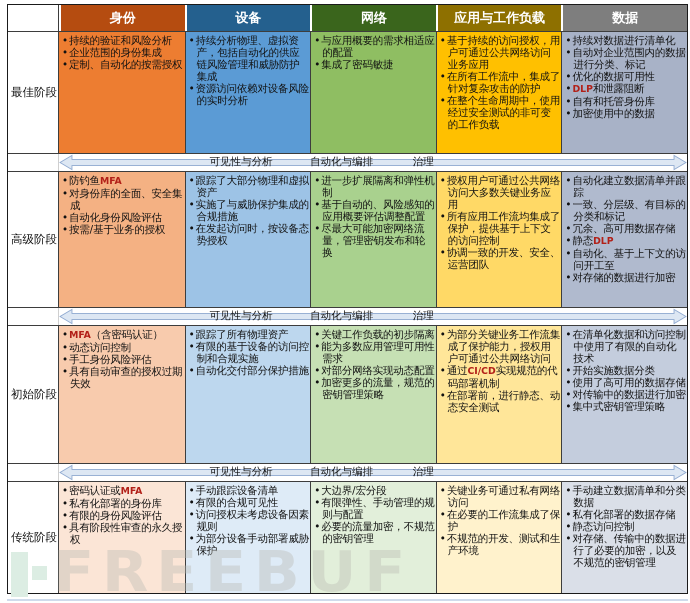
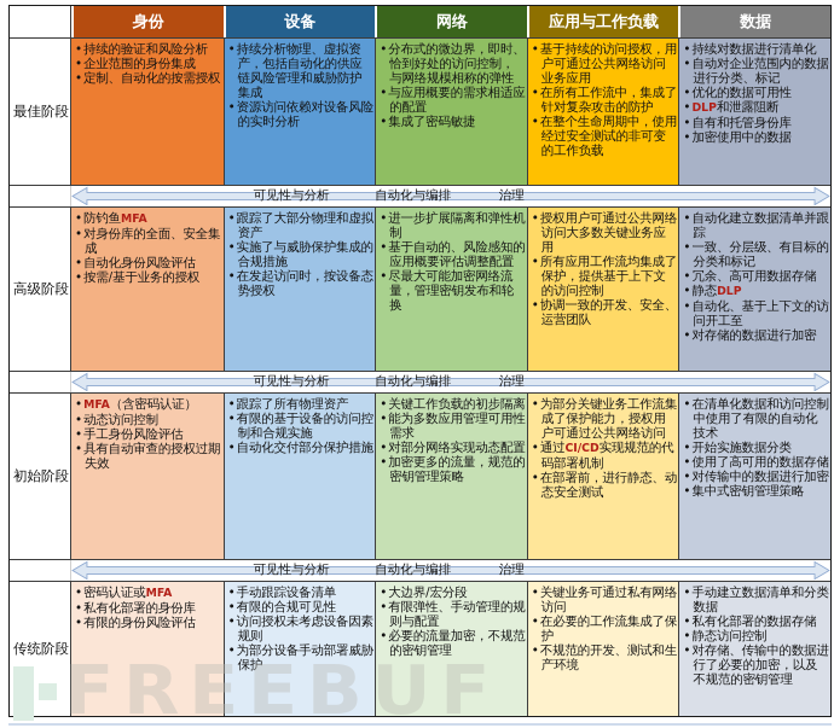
  身份
  设备
  网络
  应用与工作负载
  数据
  最佳阶段
  持续的验证和风险分析
  企业范围的身份集成
  定制、自动化的按需授权
  持续分析物理、虚拟资产，包括自动化的供应链风险管理和威胁防护集成
  资源访问依赖对设备风险的实时分析
+ 分布式的微边界，即时、恰到好处的访问控制，与网络规模相称的弹性
  与应用概要的需求相适应的配置
  集成了密码敏捷
  基于持续的访问授权，用户可通过公共网络访问业务应用
  在所有工作流中，集成了针对复杂攻击的防护
  在整个生命周期中，使用经过安全测试的非可变的工作负载
  持续对数据进行清单化
  自动对企业范围内的数据进行分类、标记
  优化的数据可用性
  DLP和泄露阻断
  自有和托管身份库
  加密使用中的数据
  可见性与分析
  自动化与编排
  治理
  高级阶段
  防钓鱼MFA
  对身份库的全面、安全集成
  自动化身份风险评估
  按需/基于业务的授权
  跟踪了大部分物理和虚拟资产
  实施了与威胁保护集成的合规措施
  在发起访问时，按设备态势授权
  进一步扩展隔离和弹性机制
  基于自动的、风险感知的应用概要评估调整配置
  尽最大可能加密网络流量，管理密钥发布和轮换
  授权用户可通过公共网络访问大多数关键业务应用
  所有应用工作流均集成了保护，提供基于上下文的访问控制
  协调一致的开发、安全、运营团队
  自动化建立数据清单并跟踪
  一致、分层级、有目标的分类和标记
  冗余、高可用数据存储
  静态DLP
  自动化、基于上下文的访问开工至
  对存储的数据进行加密
  可见性与分析
  自动化与编排
  治理
  初始阶段
  MFA（含密码认证）
  动态访问控制
  手工身份风险评估
  具有自动审查的授权过期失效
  跟踪了所有物理资产
  有限的基于设备的访问控制和合规实施
  自动化交付部分保护措施
  关键工作负载的初步隔离
  能为多数应用管理可用性需求
  对部分网络实现动态配置
  加密更多的流量，规范的密钥管理策略
  为部分关键业务工作流集成了保护能力，授权用户可通过公共网络访问
  通过CI/CD实现规范的代码部署机制
  在部署前，进行静态、动态安全测试
  在清单化数据和访问控制中使用了有限的自动化技术
  开始实施数据分类
  使用了高可用的数据存储
  对传输中的数据进行加密
  集中式密钥管理策略
  可见性与分析
  自动化与编排
  治理
  传统阶段
  密码认证或MFA
  私有化部署的身份库
  有限的身份风险评估
- 具有阶段性审查的永久授权
  手动跟踪设备清单
  有限的合规可见性
  访问授权未考虑设备因素规则
  为部分设备手动部署威胁保护
  大边界/宏分段
  有限弹性、手动管理的规则与配置
  必要的流量加密，不规范的密钥管理
  关键业务可通过私有网络访问
  在必要的工作流集成了保护
  不规范的开发、测试和生产环境
  手动建立数据清单和分类数据
  私有化部署的数据存储
  静态访问控制
  对存储、传输中的数据进行了必要的加密，以及不规范的密钥管理
  FREEBUF
